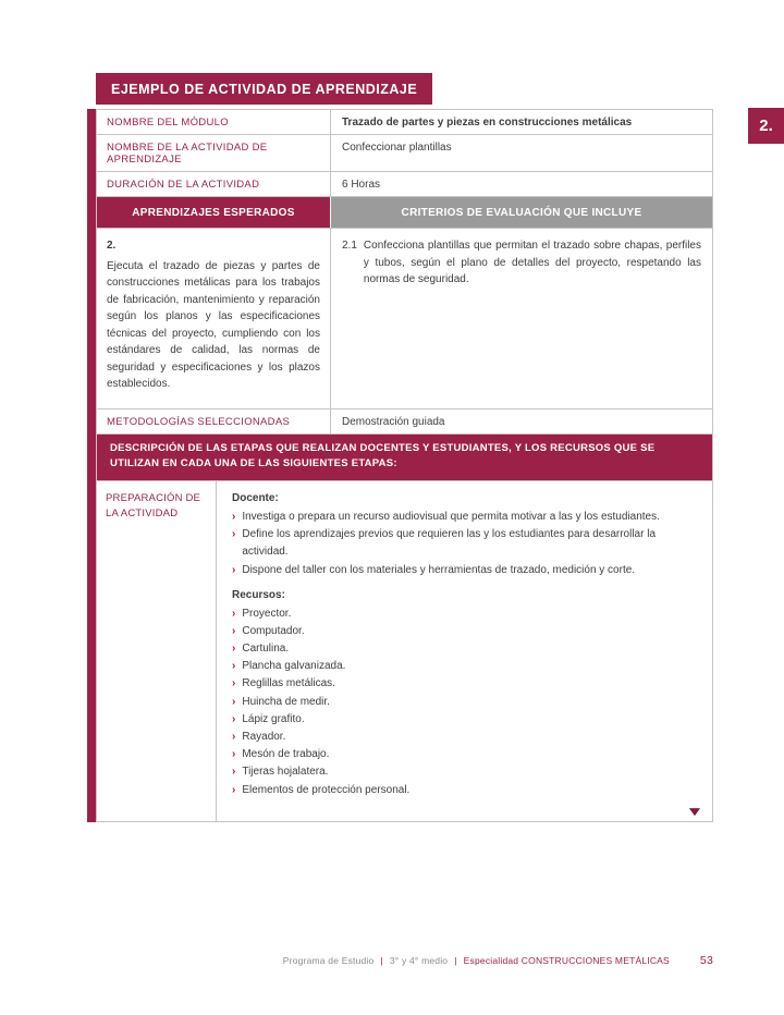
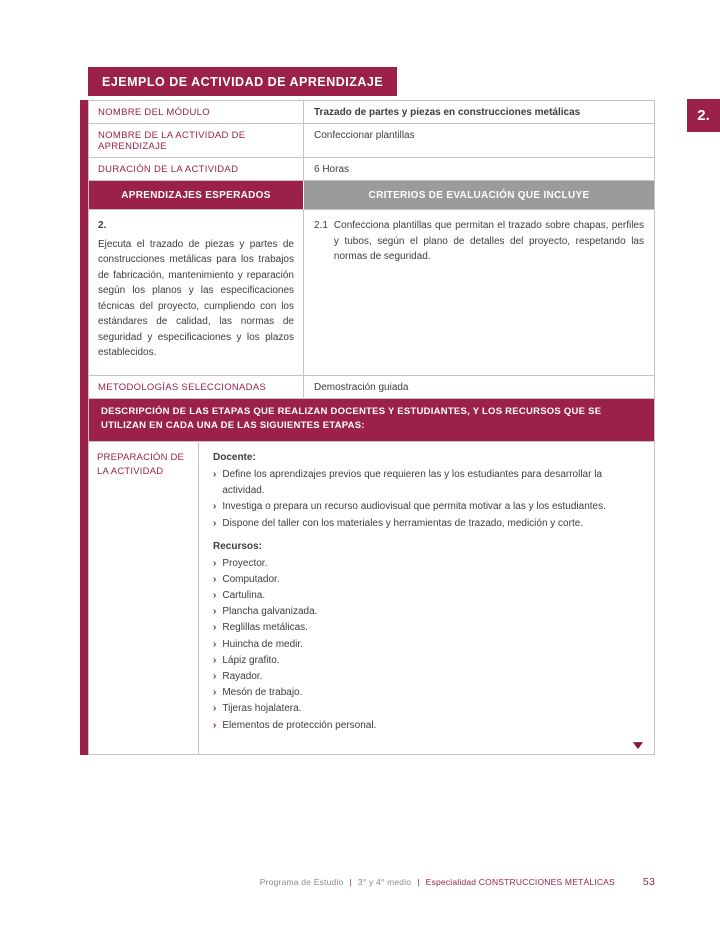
  EJEMPLO DE ACTIVIDAD DE APRENDIZAJE
  2.
  NOMBRE DEL MÓDULO
  Trazado de partes y piezas en construcciones metálicas
  NOMBRE DE LA ACTIVIDAD DE APRENDIZAJE
  Confeccionar plantillas
  DURACIÓN DE LA ACTIVIDAD
  6 Horas
  APRENDIZAJES ESPERADOS
  CRITERIOS DE EVALUACIÓN QUE INCLUYE
  2.
  Ejecuta el trazado de piezas y partes de construcciones metálicas para los trabajos de fabricación, mantenimiento y reparación según los planos y las especificaciones técnicas del proyecto, cumpliendo con los estándares de calidad, las normas de seguridad y especificaciones y los plazos establecidos.
  2.1
  Confecciona plantillas que permitan el trazado sobre chapas, perfiles y tubos, según el plano de detalles del proyecto, respetando las normas de seguridad.
  METODOLOGÍAS SELECCIONADAS
  Demostración guiada
  DESCRIPCIÓN DE LAS ETAPAS QUE REALIZAN DOCENTES Y ESTUDIANTES, Y LOS RECURSOS QUE SE UTILIZAN EN CADA UNA DE LAS SIGUIENTES ETAPAS:
  PREPARACIÓN DE LA ACTIVIDAD
  Docente:
  ›
- Investiga o prepara un recurso audiovisual que permita motivar a las y los estudiantes.
+ Define los aprendizajes previos que requieren las y los estudiantes para desarrollar la actividad.
  ›
- Define los aprendizajes previos que requieren las y los estudiantes para desarrollar la actividad.
+ Investiga o prepara un recurso audiovisual que permita motivar a las y los estudiantes.
  ›
  Dispone del taller con los materiales y herramientas de trazado, medición y corte.
  Recursos:
  ›
  Proyector.
  ›
  Computador.
  ›
  Cartulina.
  ›
  Plancha galvanizada.
  ›
  Reglillas metálicas.
  ›
  Huincha de medir.
  ›
  Lápiz grafito.
  ›
  Rayador.
  ›
  Mesón de trabajo.
  ›
  Tijeras hojalatera.
  ›
  Elementos de protección personal.
  ▼
  Programa de Estudio
  |
  3° y 4° medio
  |
  Especialidad CONSTRUCCIONES METÁLICAS
  53
